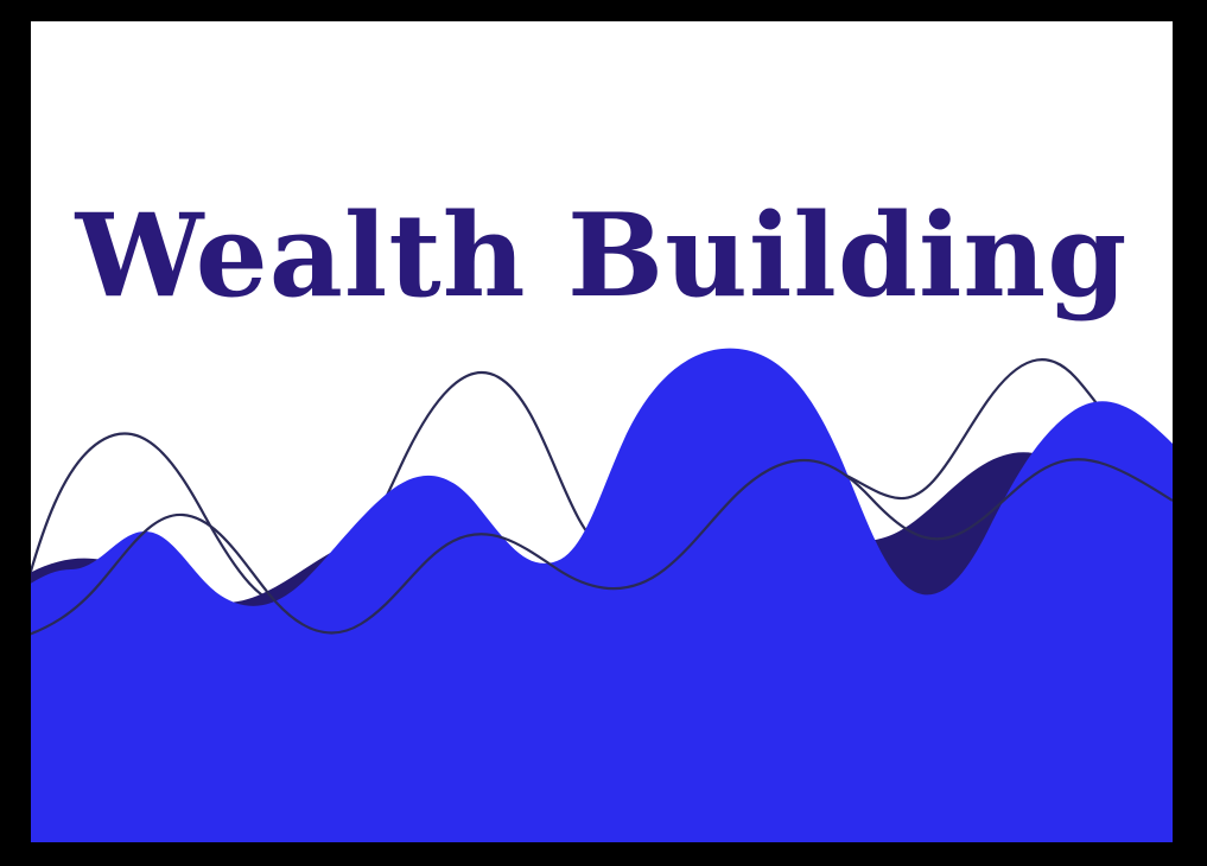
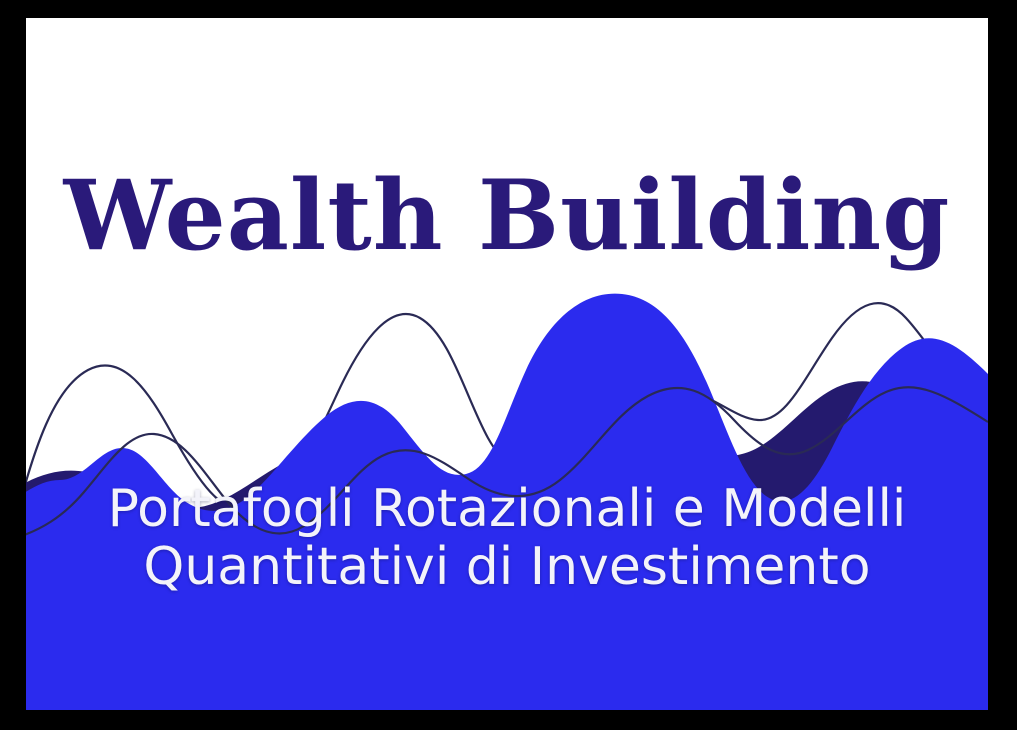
  Wealth Building
+ Portafogli Rotazionali e Modelli
+ Quantitativi di Investimento
